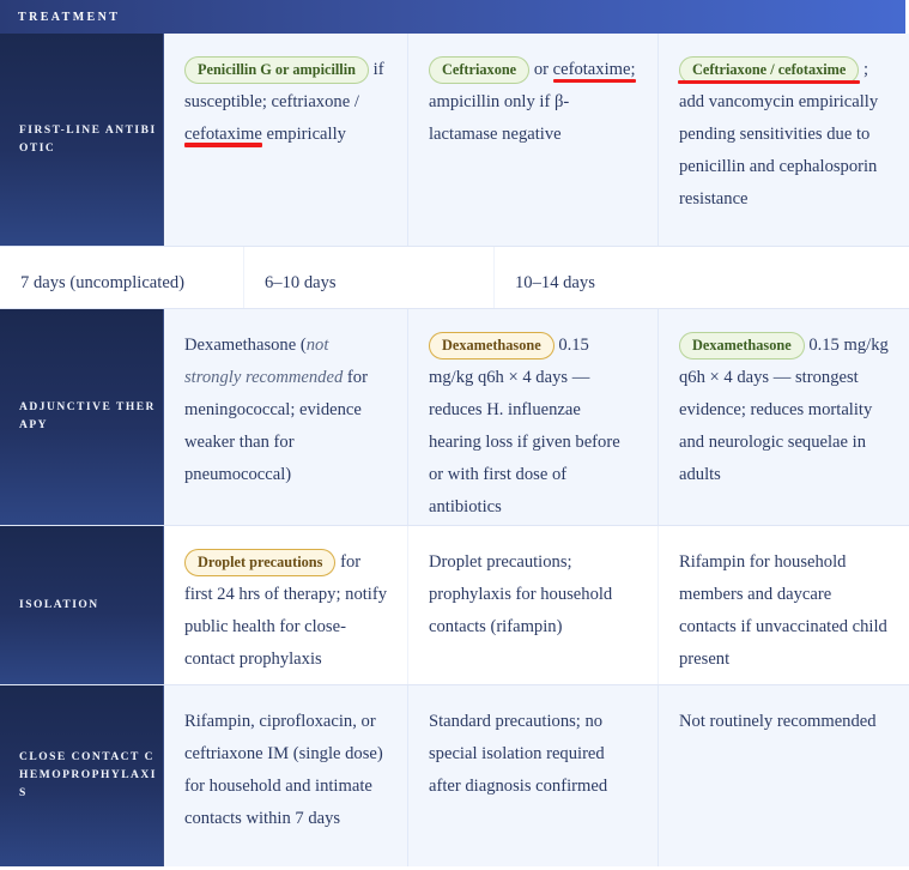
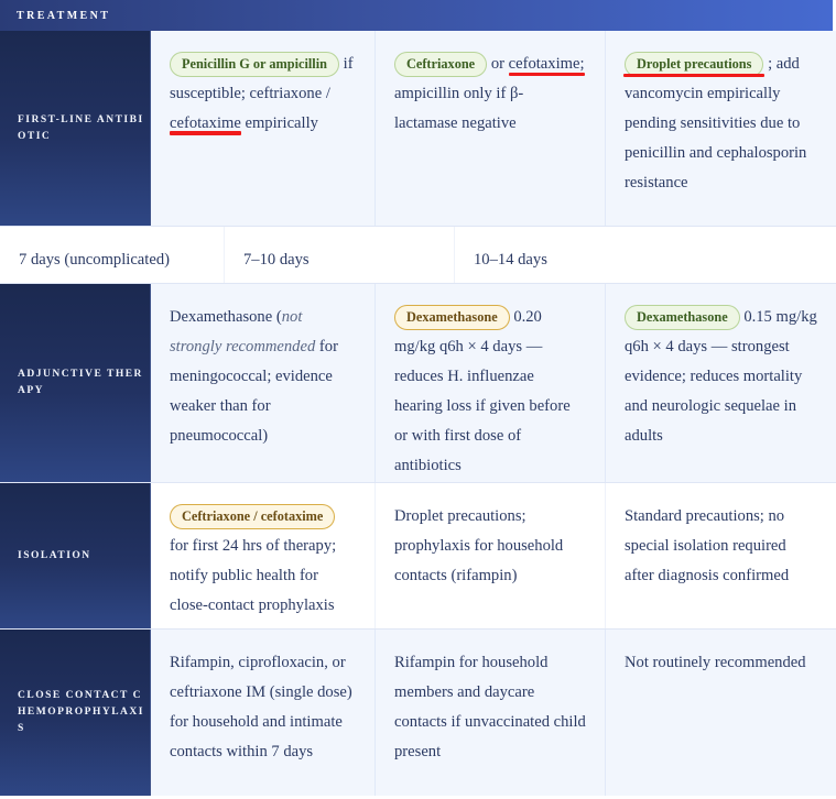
  TREATMENT
  FIRST-LINE ANTIBIOTIC
  Penicillin G or ampicillin if susceptible; ceftriaxone / cefotaxime empirically
  Ceftriaxone or cefotaxime; ampicillin only if β-lactamase negative
- Ceftriaxone / cefotaxime ; add vancomycin empirically pending sensitivities due to penicillin and cephalosporin resistance
+ Droplet precautions ; add vancomycin empirically pending sensitivities due to penicillin and cephalosporin resistance
  7 days (uncomplicated)
- 6–10 days
+ 7–10 days
  10–14 days
  ADJUNCTIVE THERAPY
  Dexamethasone (not strongly recommended for meningococcal; evidence weaker than for pneumococcal)
- Dexamethasone 0.15 mg/kg q6h × 4 days — reduces H. influenzae hearing loss if given before or with first dose of antibiotics
+ Dexamethasone 0.20 mg/kg q6h × 4 days — reduces H. influenzae hearing loss if given before or with first dose of antibiotics
  Dexamethasone 0.15 mg/kg q6h × 4 days — strongest evidence; reduces mortality and neurologic sequelae in adults
  ISOLATION
- Droplet precautions for first 24 hrs of therapy; notify public health for close-contact prophylaxis
+ Ceftriaxone / cefotaxime for first 24 hrs of therapy; notify public health for close-contact prophylaxis
  Droplet precautions; prophylaxis for household contacts (rifampin)
- Rifampin for household members and daycare contacts if unvaccinated child present
+ Standard precautions; no special isolation required after diagnosis confirmed
  CLOSE CONTACT CHEMOPROPHYLAXIS
  Rifampin, ciprofloxacin, or ceftriaxone IM (single dose) for household and intimate contacts within 7 days
- Standard precautions; no special isolation required after diagnosis confirmed
+ Rifampin for household members and daycare contacts if unvaccinated child present
  Not routinely recommended
